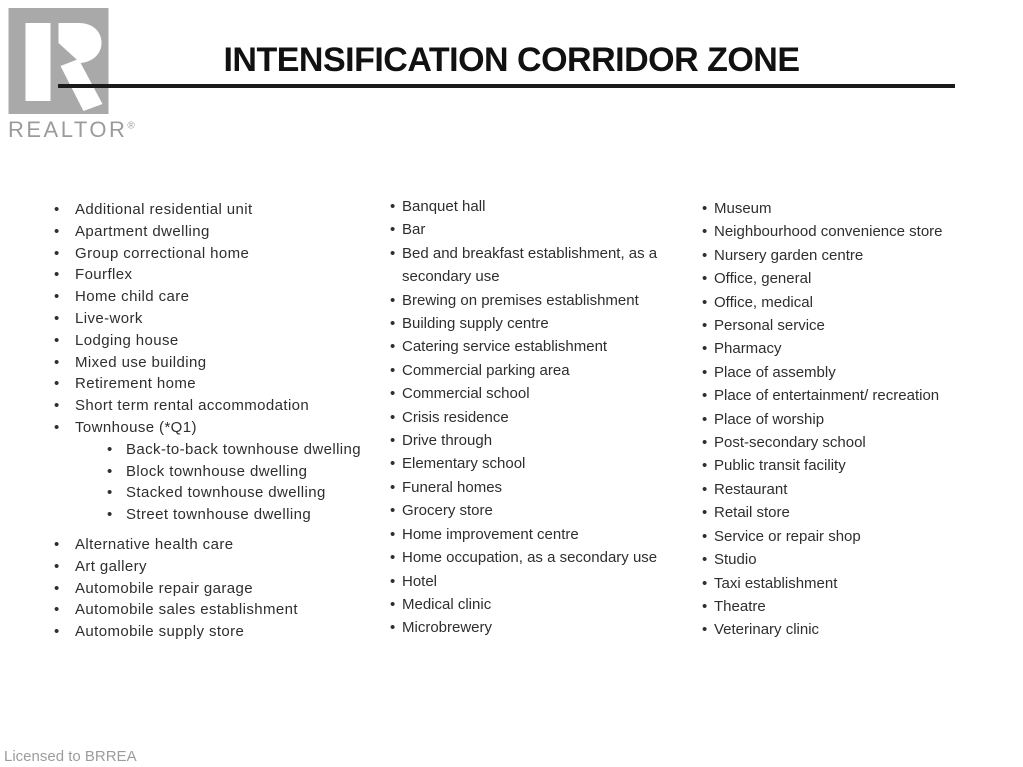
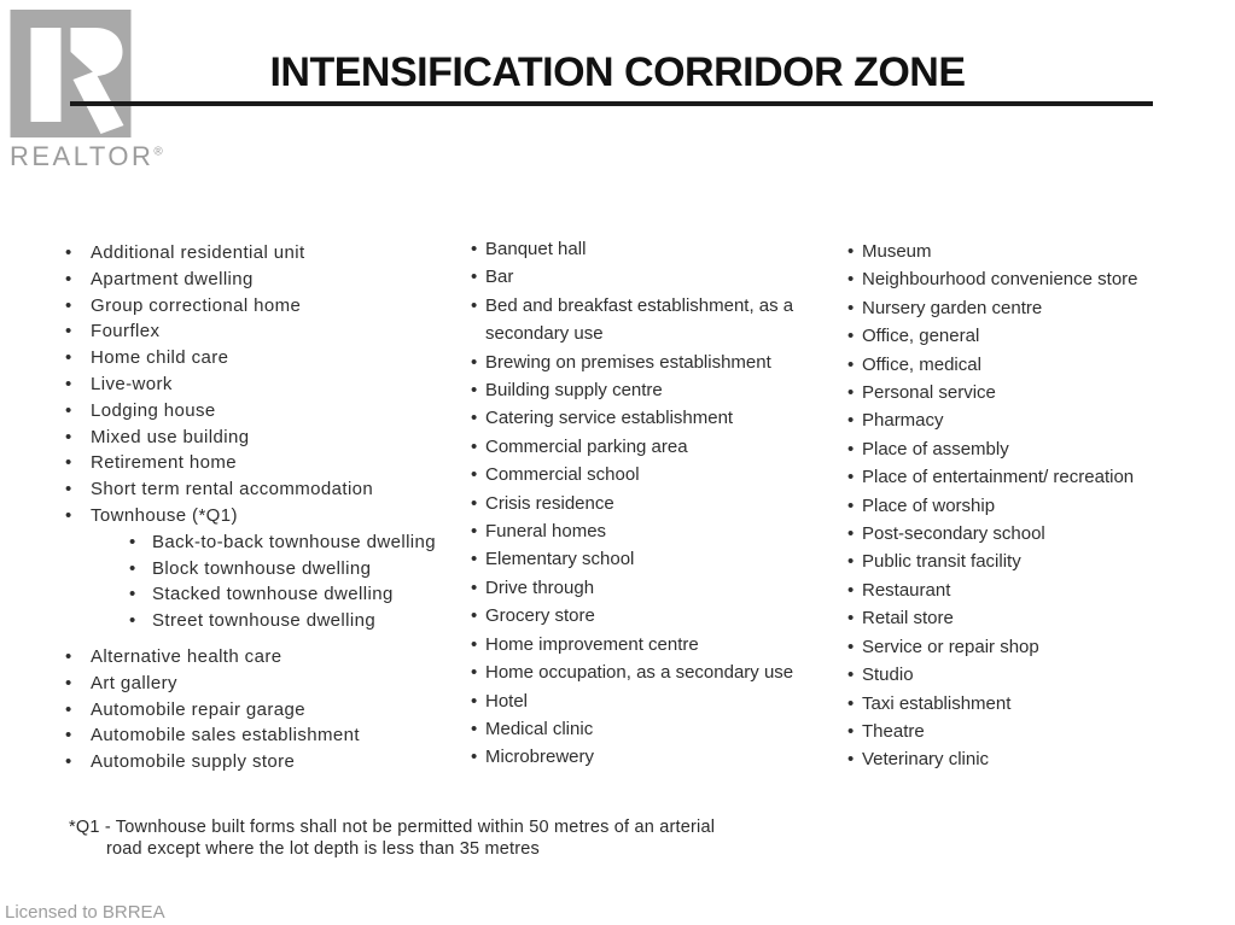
  REALTOR®
  INTENSIFICATION CORRIDOR ZONE
  •
  Additional residential unit
  •
  Apartment dwelling
  •
  Group correctional home
  •
  Fourflex
  •
  Home child care
  •
  Live-work
  •
  Lodging house
  •
  Mixed use building
  •
  Retirement home
  •
  Short term rental accommodation
  •
  Townhouse (*Q1)
  •
  Back-to-back townhouse dwelling
  •
  Block townhouse dwelling
  •
  Stacked townhouse dwelling
  •
  Street townhouse dwelling
  •
  Alternative health care
  •
  Art gallery
  •
  Automobile repair garage
  •
  Automobile sales establishment
  •
  Automobile supply store
  •
  Banquet hall
  •
  Bar
  •
  Bed and breakfast establishment, as a secondary use
  •
  Brewing on premises establishment
  •
  Building supply centre
  •
  Catering service establishment
  •
  Commercial parking area
  •
  Commercial school
  •
  Crisis residence
  •
- Drive through
+ Funeral homes
  •
  Elementary school
  •
- Funeral homes
+ Drive through
  •
  Grocery store
  •
  Home improvement centre
  •
  Home occupation, as a secondary use
  •
  Hotel
  •
  Medical clinic
  •
  Microbrewery
  •
  Museum
  •
  Neighbourhood convenience store
  •
  Nursery garden centre
  •
  Office, general
  •
  Office, medical
  •
  Personal service
  •
  Pharmacy
  •
  Place of assembly
  •
  Place of entertainment/ recreation
  •
  Place of worship
  •
  Post-secondary school
  •
  Public transit facility
  •
  Restaurant
  •
  Retail store
  •
  Service or repair shop
  •
  Studio
  •
  Taxi establishment
  •
  Theatre
  •
  Veterinary clinic
+ *Q1 - Townhouse built forms shall not be permitted within 50 metres of an arterial
+ road except where the lot depth is less than 35 metres
  Licensed to BRREA
